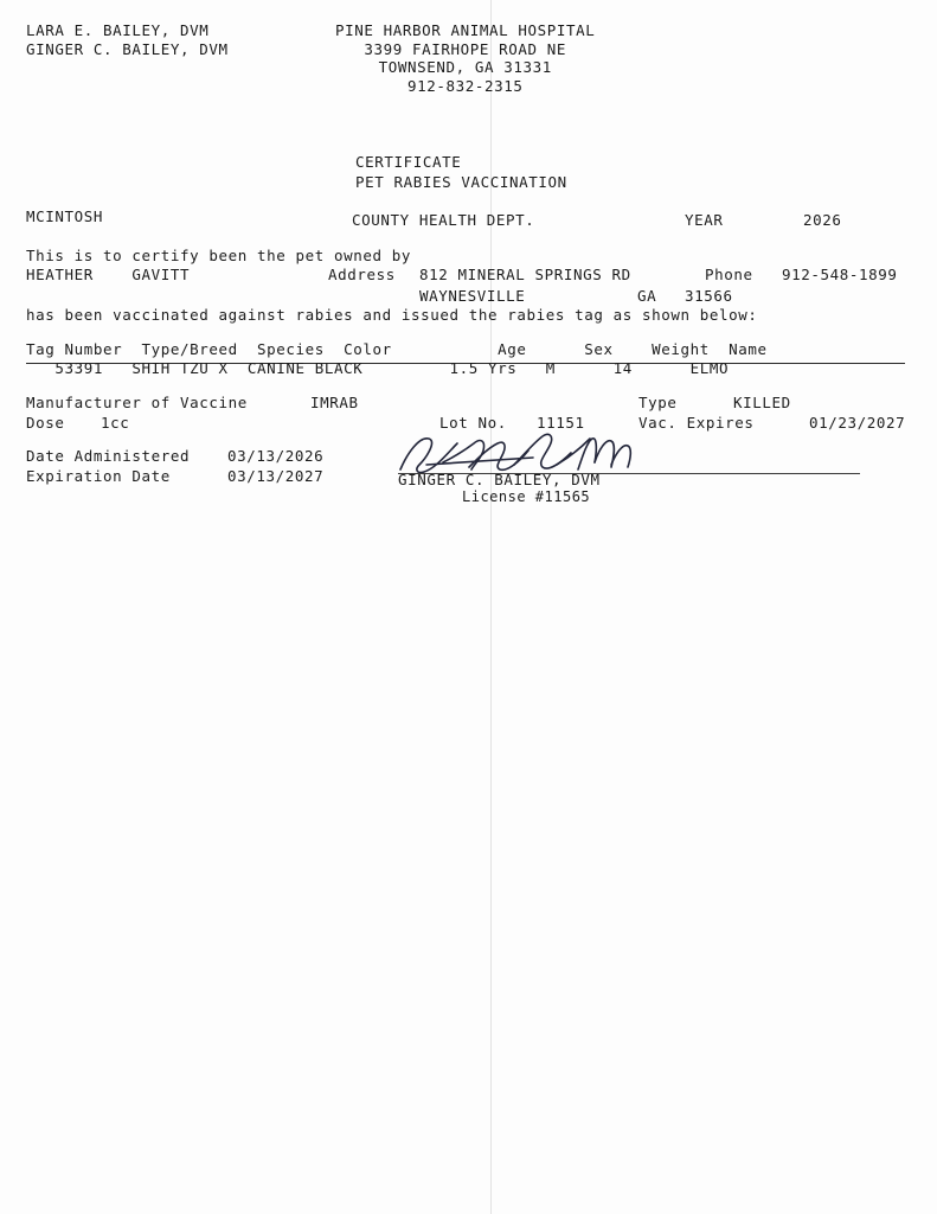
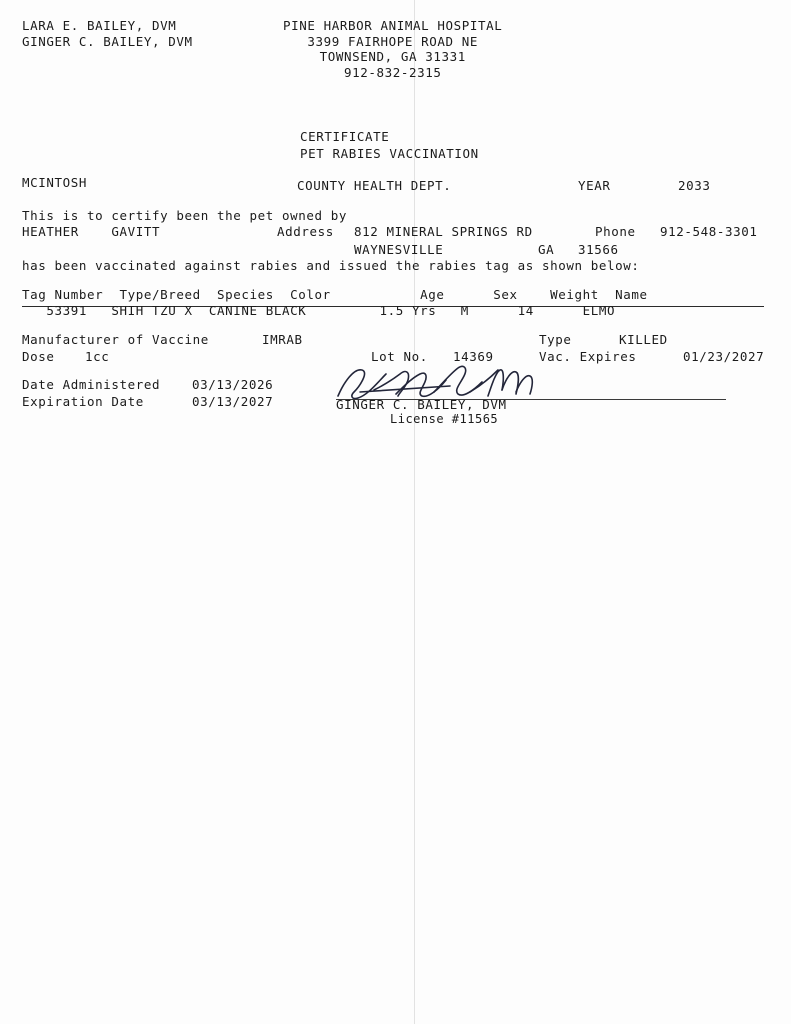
  LARA E. BAILEY, DVM
  GINGER C. BAILEY, DVM
  PINE HARBOR ANIMAL HOSPITAL
  3399 FAIRHOPE ROAD NE
  TOWNSEND, GA 31331
  912-832-2315
  CERTIFICATE
  PET RABIES VACCINATION
  MCINTOSH
  COUNTY HEALTH DEPT.
  YEAR
- 2026
+ 2033
  This is to certify been the pet owned by
  HEATHER GAVITT
  Address
  812 MINERAL SPRINGS RD
  Phone
- 912-548-1899
+ 912-548-3301
  WAYNESVILLE
  GA
  31566
  has been vaccinated against rabies and issued the rabies tag as shown below:
  Tag Number Type/Breed Species Color Age Sex Weight Name
  53391 SHIH TZU X CANINE BLACK 1.5 Yrs M 14 ELMO
  Manufacturer of Vaccine
  IMRAB
  Type
  KILLED
  Dose
  1cc
  Lot No.
- 11151
+ 14369
  Vac. Expires
  01/23/2027
  Date Administered
  03/13/2026
  Expiration Date
  03/13/2027
  GINGER C. BAILEY, DVM
  License #11565
